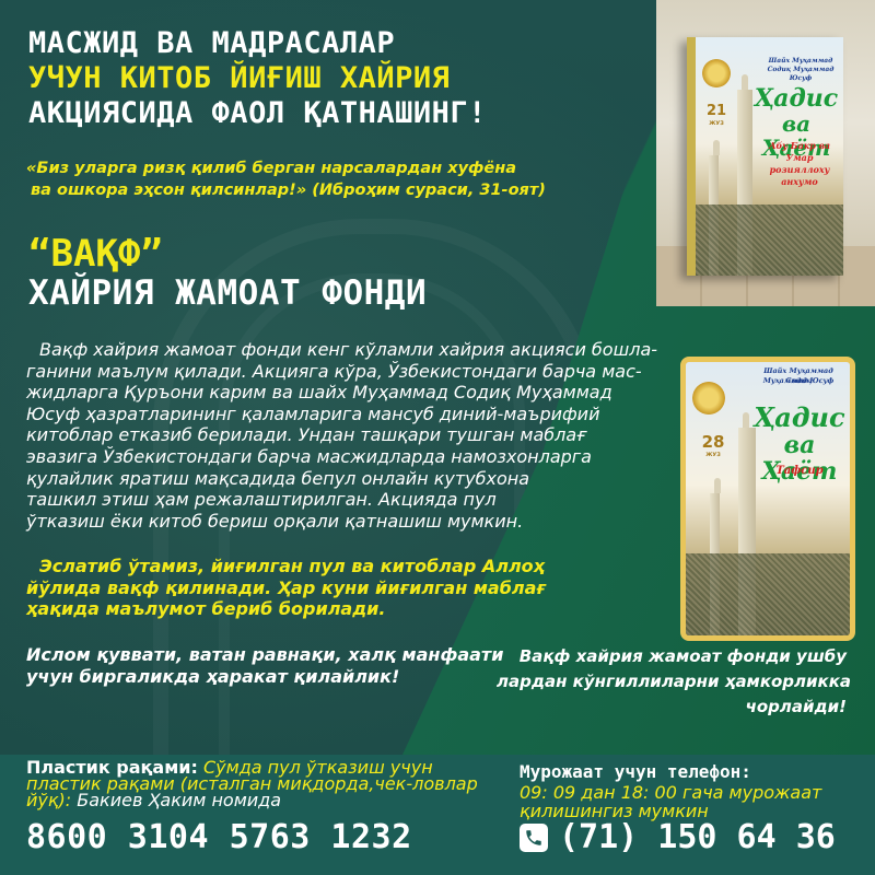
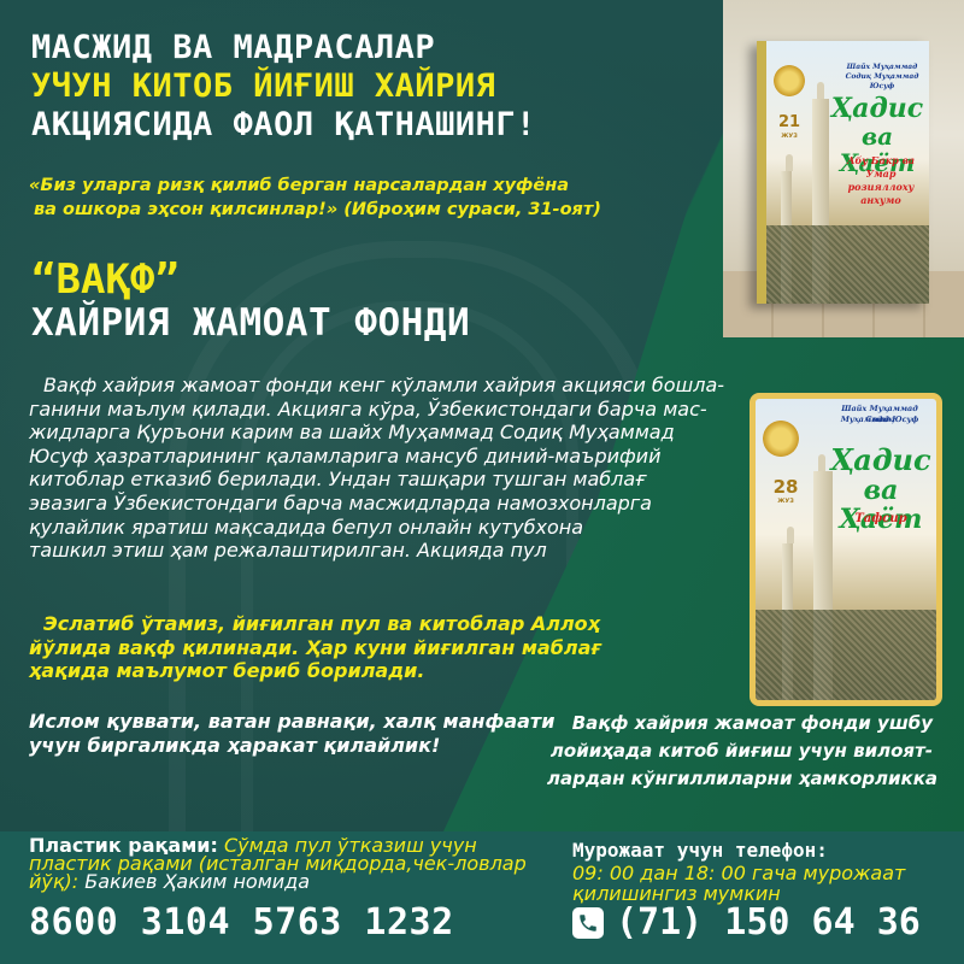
  МАСЖИД ВА МАДРАСАЛАР
  УЧУН КИТОБ ЙИҒИШ ХАЙРИЯ
  АКЦИЯСИДА ФАОЛ ҚАТНАШИНГ!
  «Биз уларга ризқ қилиб берган нарсалардан хуфёна
  ва ошкора эҳсон қилсинлар!» (Иброҳим сураси, 31-оят)
  “ВАҚФ”
  ХАЙРИЯ ЖАМОАТ ФОНДИ
  Вақф хайрия жамоат фонди кенг кўламли хайрия акцияси бошла-
  ганини маълум қилади. Акцияга кўра, Ўзбекистондаги барча мас-
  жидларга Қуръони карим ва шайх Муҳаммад Содиқ Муҳаммад
  Юсуф ҳазратларининг қаламларига мансуб диний-маърифий
  китоблар етказиб берилади. Ундан ташқари тушган маблағ
  эвазига Ўзбекистондаги барча масжидларда намозхонларга
  қулайлик яратиш мақсадида бепул онлайн кутубхона
  ташкил этиш ҳам режалаштирилган. Акцияда пул
- ўтказиш ёки китоб бериш орқали қатнашиш мумкин.
  Эслатиб ўтамиз, йиғилган пул ва китоблар Аллоҳ
  йўлида вақф қилинади. Ҳар куни йиғилган маблағ
  ҳақида маълумот бериб борилади.
  Ислом қуввати, ватан равнақи, халқ манфаати
  учун биргаликда ҳаракат қилайлик!
  Ҳадис
  ва Ҳаёт
  Абу Бакр ва Умар розияллоху анхумо
  21
  Шайх Муҳаммад Содиқ
  Муҳаммад Юсуф
  Ҳадис
  ва Ҳаёт
  Тафсир
  28
  Вақф хайрия жамоат фонди ушбу
+ лойиҳада китоб йиғиш учун вилоят-
  лардан кўнгиллиларни ҳамкорликка
- чорлайди!
  Пластик рақами: Сўмда пул ўтказиш учун пластик рақами (исталган миқдорда,чек-ловлар йўқ): Бакиев Ҳаким номида
  8600 3104 5763 1232
  Мурожаат учун телефон:
- 09: 09 дан 18: 00 гача мурожаат
+ 09: 00 дан 18: 00 гача мурожаат
  қилишингиз мумкин
  (71) 150 64 36
